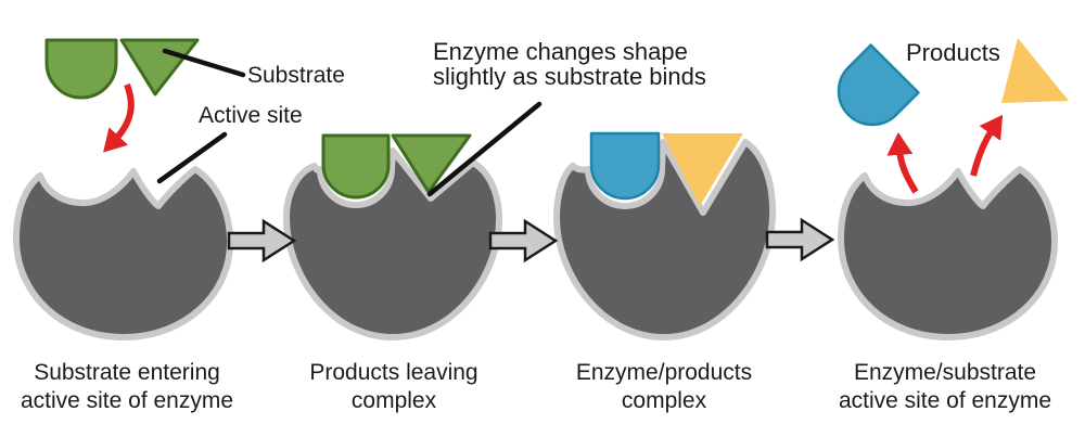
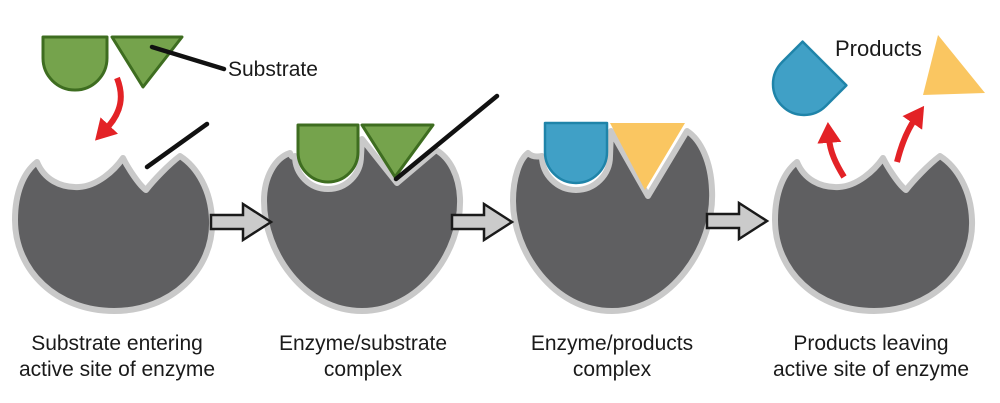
  Substrate
- Active site
- Enzyme changes shape
- slightly as substrate binds
  Products
  Substrate entering
  active site of enzyme
- Products leaving
+ Enzyme/substrate
  complex
  Enzyme/products
  complex
- Enzyme/substrate
+ Products leaving
  active site of enzyme
